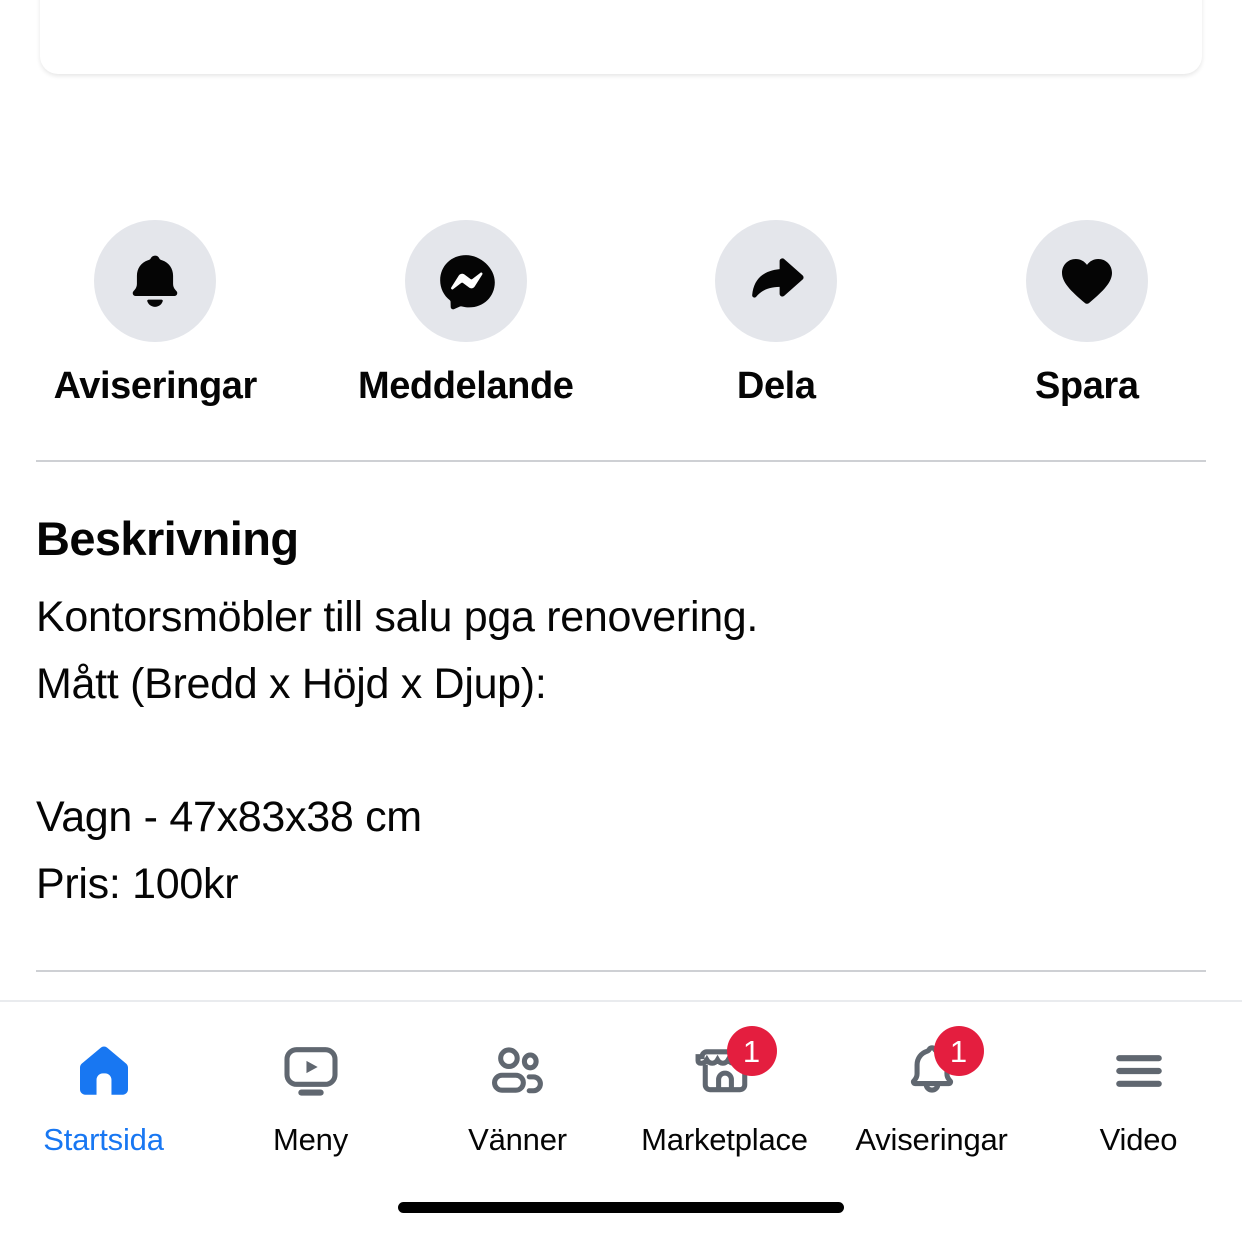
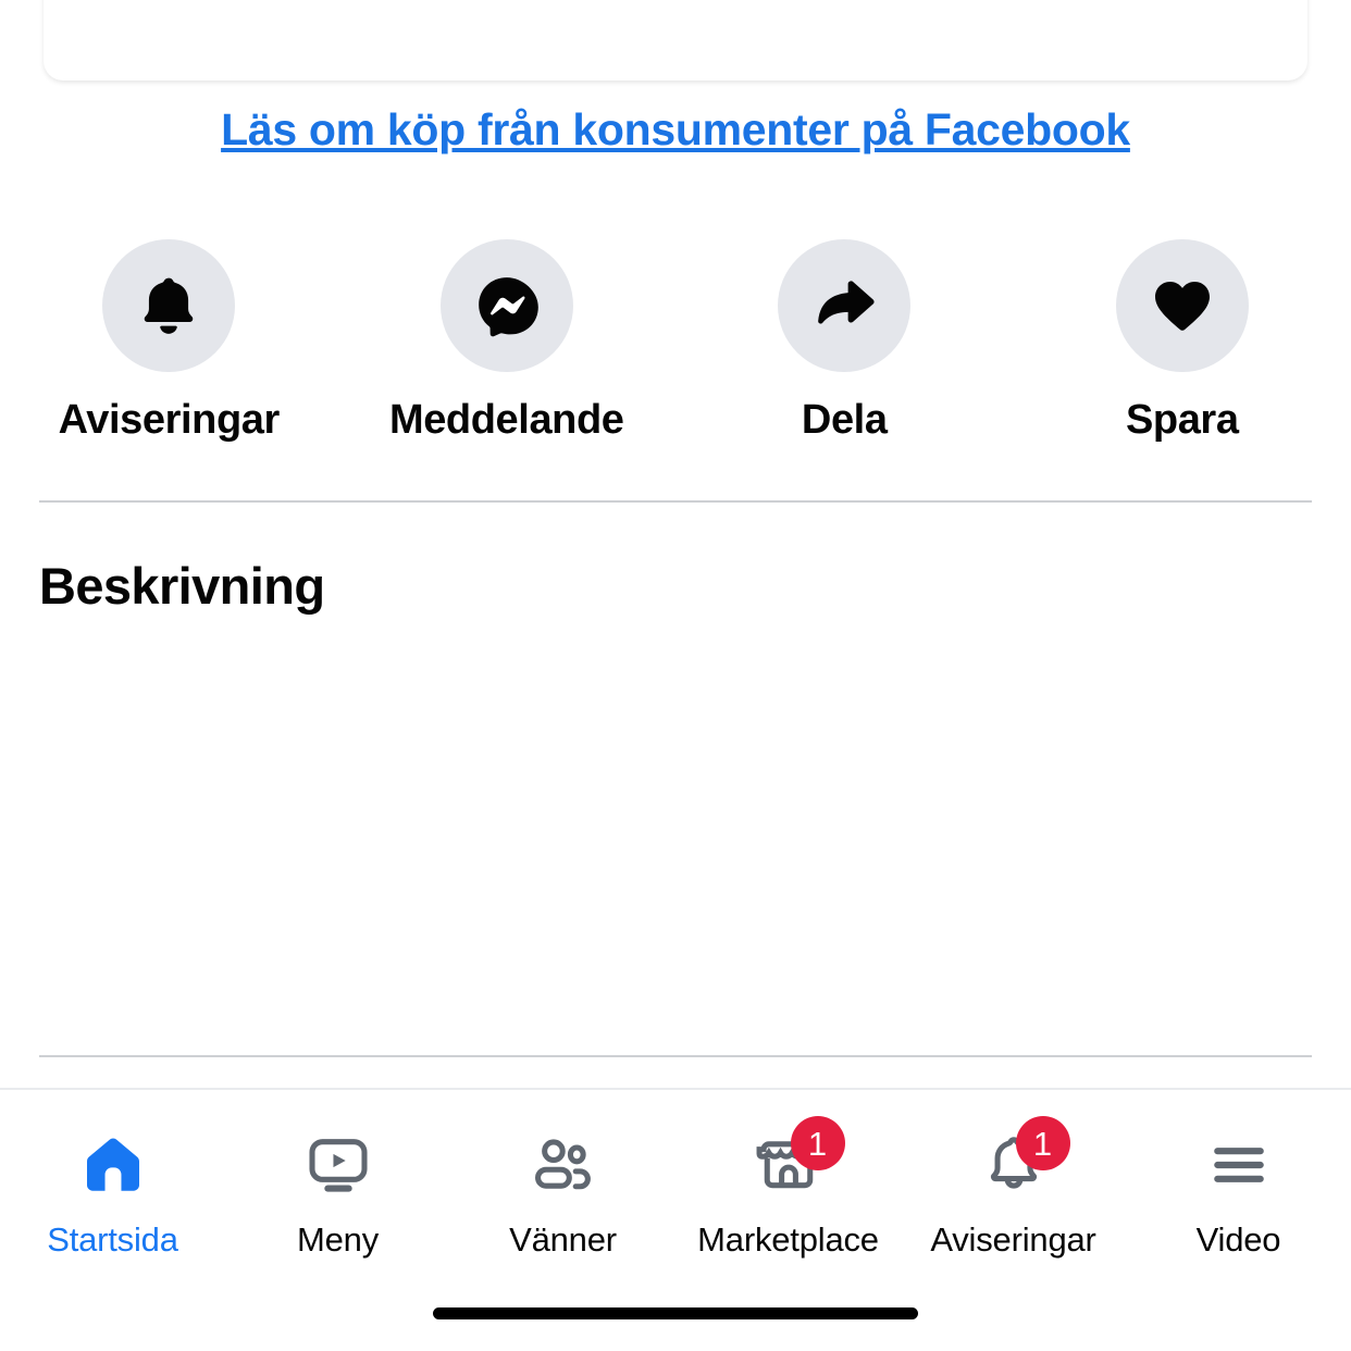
+ Läs om köp från konsumenter på Facebook
  Aviseringar
  Meddelande
  Dela
  Spara
  Beskrivning
- Kontorsmöbler till salu pga renovering.
- Mått (Bredd x Höjd x Djup):
- Vagn - 47x83x38 cm
- Pris: 100kr
  Startsida
  Meny
  Vänner
  1
  Marketplace
  1
  Aviseringar
  Video
